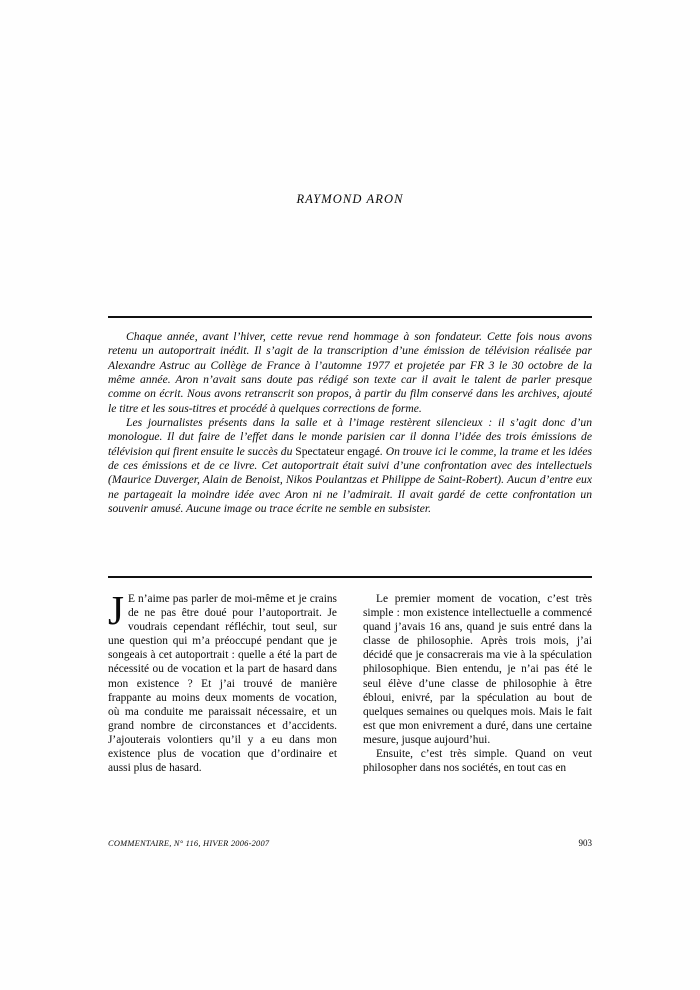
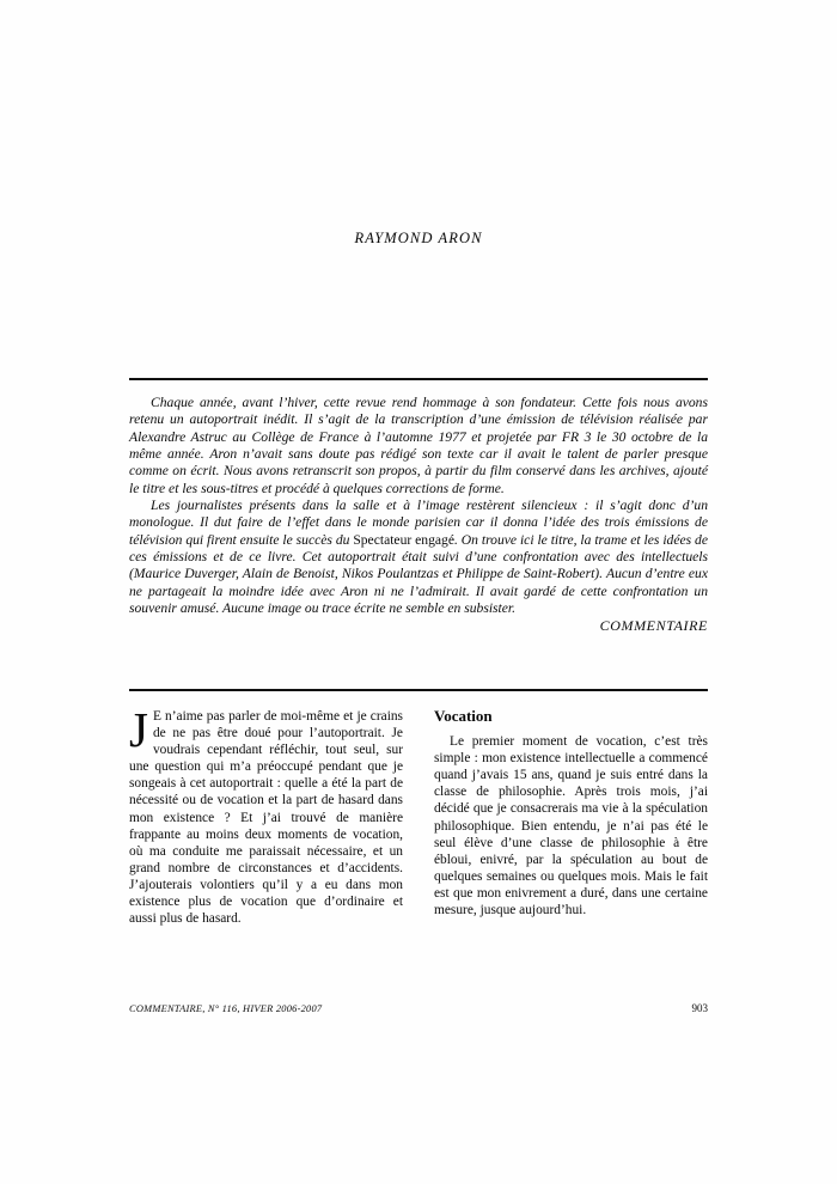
  RAYMOND ARON
  Chaque année, avant l’hiver, cette revue rend hommage à son fondateur. Cette fois nous avons retenu un autoportrait inédit. Il s’agit de la transcription d’une émission de télévision réalisée par Alexandre Astruc au Collège de France à l’automne 1977 et projetée par FR 3 le 30 octobre de la même année. Aron n’avait sans doute pas rédigé son texte car il avait le talent de parler presque comme on écrit. Nous avons retranscrit son propos, à partir du film conservé dans les archives, ajouté le titre et les sous-titres et procédé à quelques corrections de forme.
- Les journalistes présents dans la salle et à l’image restèrent silencieux : il s’agit donc d’un monologue. Il dut faire de l’effet dans le monde parisien car il donna l’idée des trois émissions de télévision qui firent ensuite le succès du Spectateur engagé. On trouve ici le comme, la trame et les idées de ces émissions et de ce livre. Cet autoportrait était suivi d’une confrontation avec des intellectuels (Maurice Duverger, Alain de Benoist, Nikos Poulantzas et Philippe de Saint-Robert). Aucun d’entre eux ne partageait la moindre idée avec Aron ni ne l’admirait. Il avait gardé de cette confrontation un souvenir amusé. Aucune image ou trace écrite ne semble en subsister.
+ Les journalistes présents dans la salle et à l’image restèrent silencieux : il s’agit donc d’un monologue. Il dut faire de l’effet dans le monde parisien car il donna l’idée des trois émissions de télévision qui firent ensuite le succès du Spectateur engagé. On trouve ici le titre, la trame et les idées de ces émissions et de ce livre. Cet autoportrait était suivi d’une confrontation avec des intellectuels (Maurice Duverger, Alain de Benoist, Nikos Poulantzas et Philippe de Saint-Robert). Aucun d’entre eux ne partageait la moindre idée avec Aron ni ne l’admirait. Il avait gardé de cette confrontation un souvenir amusé. Aucune image ou trace écrite ne semble en subsister.
+ COMMENTAIRE
  J
  E n’aime pas parler de moi-même et je crains de ne pas être doué pour l’autoportrait. Je voudrais cependant réfléchir, tout seul, sur une question qui m’a préoccupé pendant que je songeais à cet autoportrait : quelle a été la part de nécessité ou de vocation et la part de hasard dans mon existence ? Et j’ai trouvé de manière frappante au moins deux moments de vocation, où ma conduite me paraissait nécessaire, et un grand nombre de circonstances et d’accidents. J’ajouterais volontiers qu’il y a eu dans mon existence plus de vocation que d’ordinaire et aussi plus de hasard.
+ Vocation
- Le premier moment de vocation, c’est très simple : mon existence intellectuelle a commencé quand j’avais 16 ans, quand je suis entré dans la classe de philosophie. Après trois mois, j’ai décidé que je consacrerais ma vie à la spéculation philosophique. Bien entendu, je n’ai pas été le seul élève d’une classe de philosophie à être ébloui, enivré, par la spéculation au bout de quelques semaines ou quelques mois. Mais le fait est que mon enivrement a duré, dans une certaine mesure, jusque aujourd’hui.
+ Le premier moment de vocation, c’est très simple : mon existence intellectuelle a commencé quand j’avais 15 ans, quand je suis entré dans la classe de philosophie. Après trois mois, j’ai décidé que je consacrerais ma vie à la spéculation philosophique. Bien entendu, je n’ai pas été le seul élève d’une classe de philosophie à être ébloui, enivré, par la spéculation au bout de quelques semaines ou quelques mois. Mais le fait est que mon enivrement a duré, dans une certaine mesure, jusque aujourd’hui.
- Ensuite, c’est très simple. Quand on veut philosopher dans nos sociétés, en tout cas en
  COMMENTAIRE, N° 116, HIVER 2006-2007
  903
